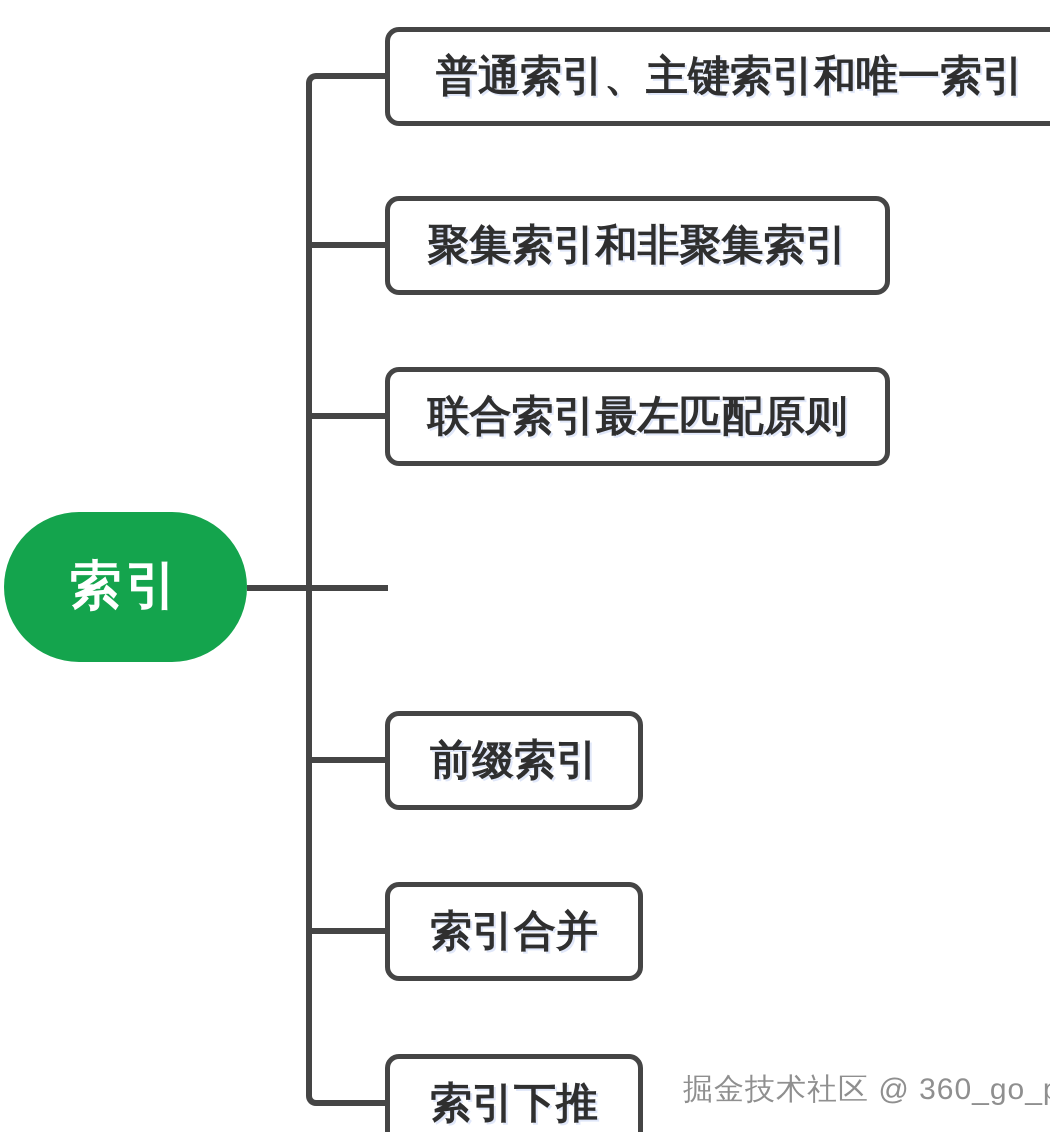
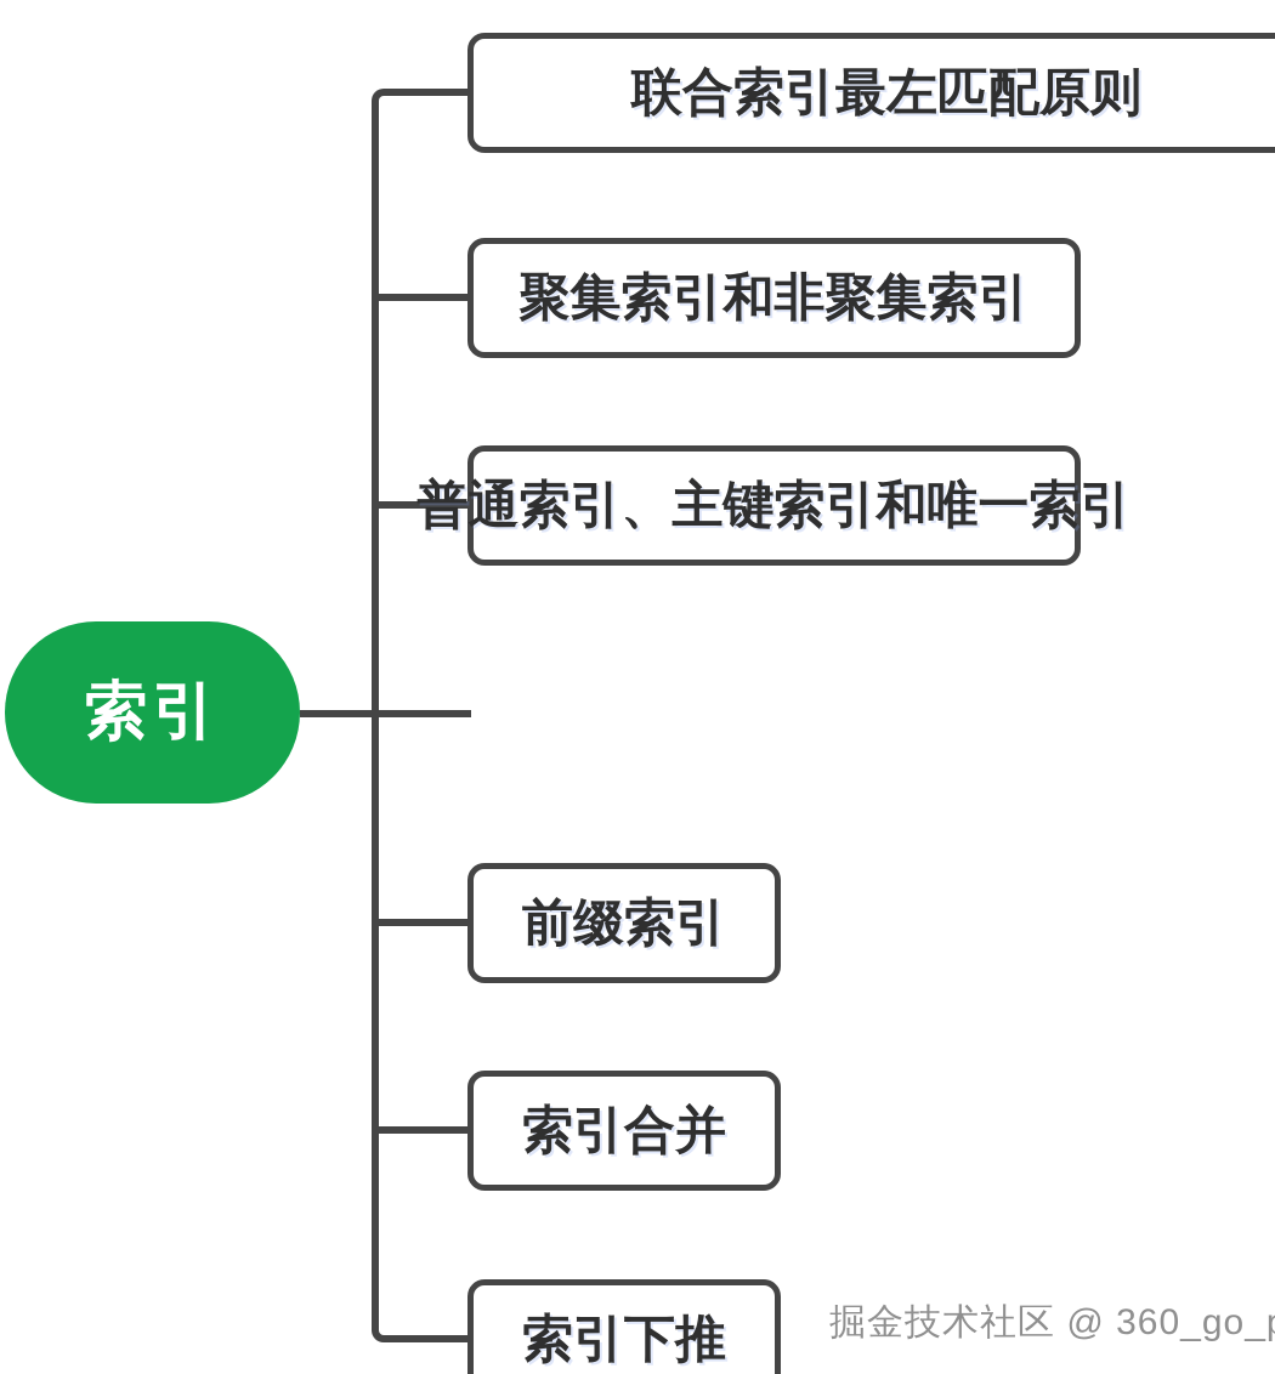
  索引
- 普通索引、主键索引和唯一索引
+ 联合索引最左匹配原则
  聚集索引和非聚集索引
- 联合索引最左匹配原则
+ 普通索引、主键索引和唯一索引
  前缀索引
  索引合并
  索引下推
  掘金技术社区 @ 360_go_
